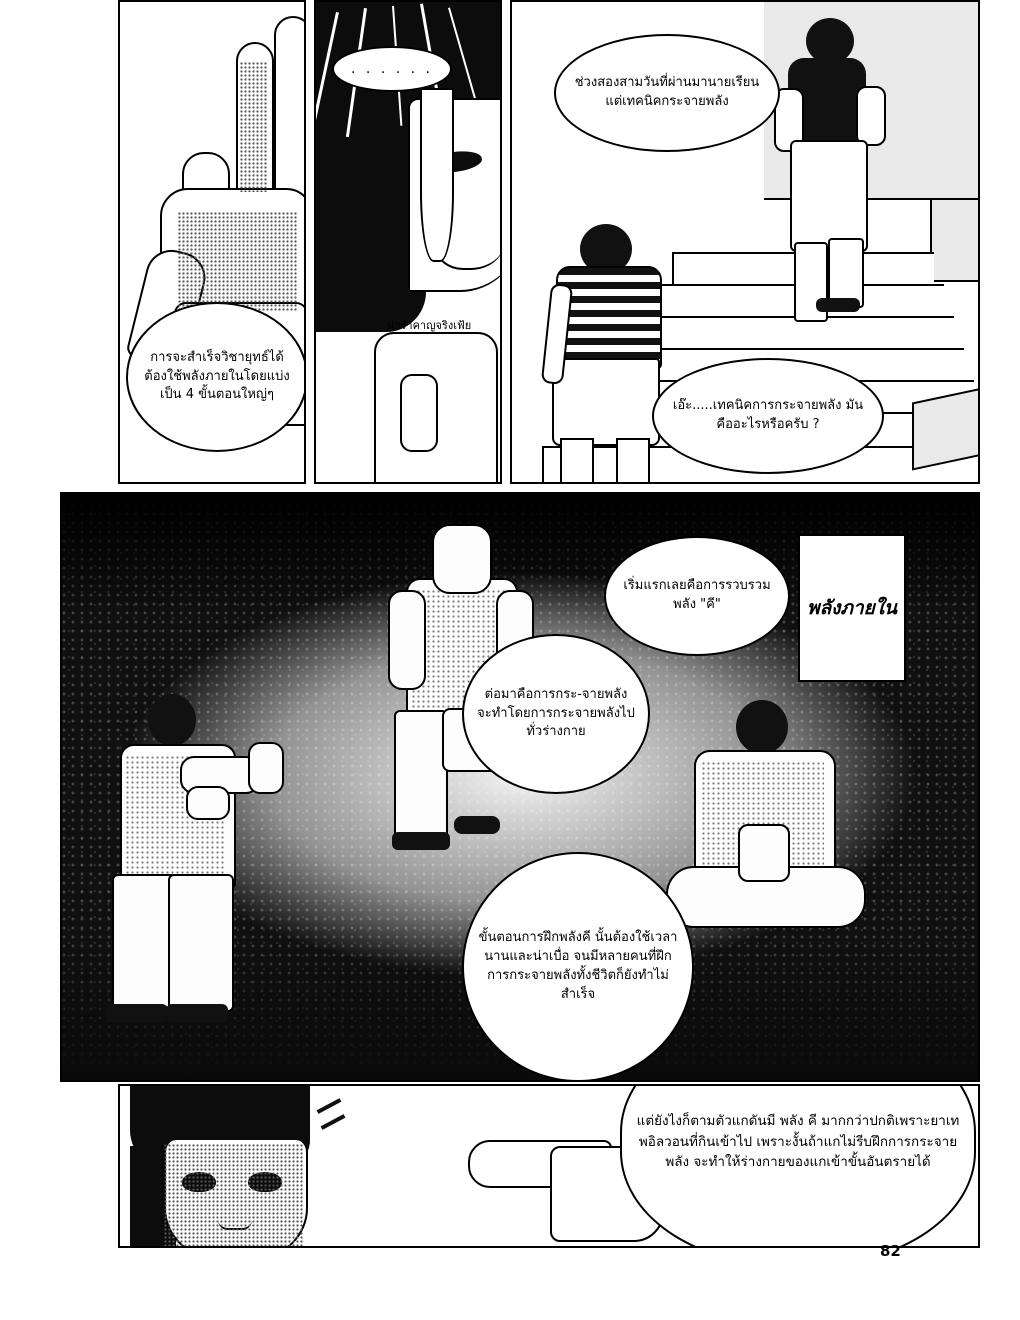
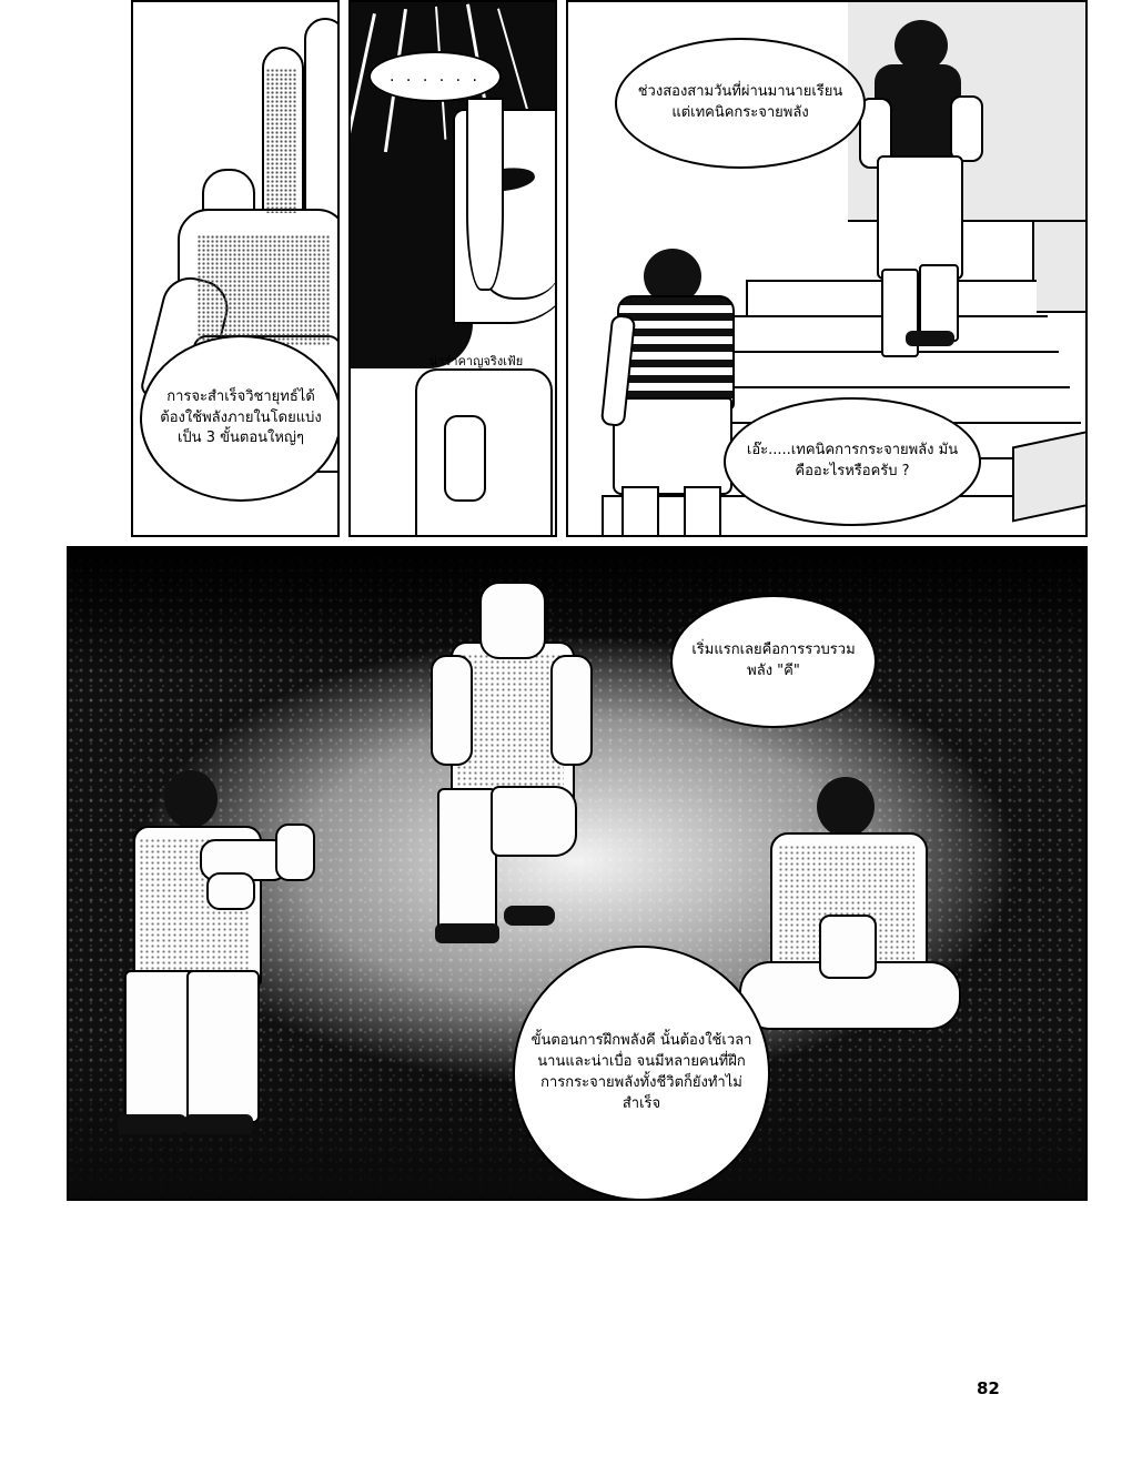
- การจะสำเร็จวิชายุทธ์ได้ ต้องใช้พลังภายในโดยแบ่งเป็น 4 ขั้นตอนใหญ่ๆ
+ การจะสำเร็จวิชายุทธ์ได้ ต้องใช้พลังภายในโดยแบ่งเป็น 3 ขั้นตอนใหญ่ๆ
  . . . . . .
  ช่วงสองสามวันที่ผ่านมานายเรียนแต่เทคนิคกระจายพลัง
  เอ๊ะ.....เทคนิคการกระจายพลัง มันคืออะไรหรือครับ ?
  น่ารำคาญจริงเฟ้ย
  เริ่มแรกเลยคือการรวบรวมพลัง "คี"
- ต่อมาคือการกระ-จายพลัง จะทำโดยการกระจายพลังไปทั่วร่างกาย
  ขั้นตอนการฝึกพลังคี นั้นต้องใช้เวลานานและน่าเบื่อ จนมีหลายคนที่ฝึกการกระจายพลังทั้งชีวิตก็ยังทำไม่สำเร็จ
- พลังภายใน
- แต่ยังไงก็ตามตัวแกดันมี พลัง คี มากกว่าปกติเพราะยาเทพอิลวอนที่กินเข้าไป เพราะงั้นถ้าแกไม่รีบฝึกการกระจายพลัง จะทำให้ร่างกายของแกเข้าขั้นอันตรายได้
  82
